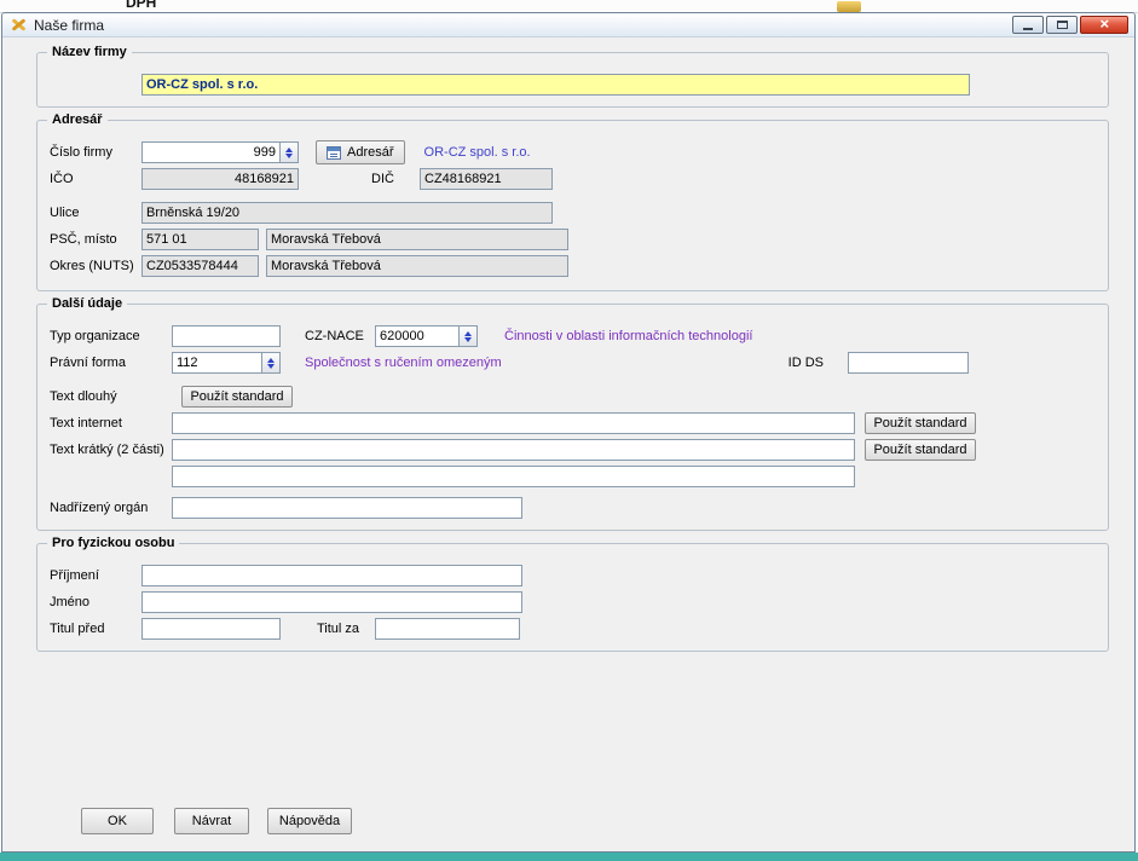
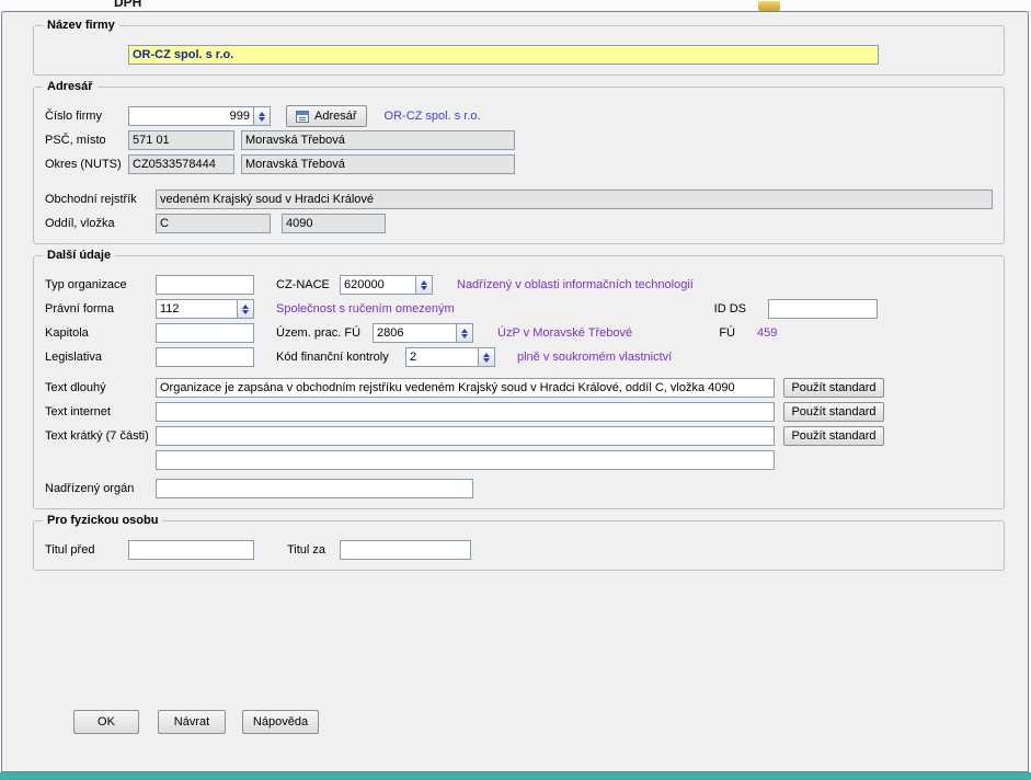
  DPH
- Naše firma
  Název firmy
  OR-CZ spol. s r.o.
  Adresář
  Číslo firmy
  999
  Adresář
  OR-CZ spol. s r.o.
- IČO
- 48168921
- DIČ
- CZ48168921
- Ulice
- Brněnská 19/20
  PSČ, místo
  571 01
  Moravská Třebová
  Okres (NUTS)
  CZ0533578444
  Moravská Třebová
+ Obchodní rejstřík
+ vedeném Krajský soud v Hradci Králové
+ Oddíl, vložka
+ C
+ 4090
  Další údaje
  Typ organizace
  CZ-NACE
  620000
- Činnosti v oblasti informačních technologií
+ Nadřízený v oblasti informačních technologií
  Právní forma
  112
  Společnost s ručením omezeným
  ID DS
+ Kapitola
+ Územ. prac. FÚ
+ 2806
+ ÚzP v Moravské Třebové
+ FÚ
+ 459
+ Legislativa
+ Kód finanční kontroly
+ 2
+ plně v soukromém vlastnictví
  Text dlouhý
+ Organizace je zapsána v obchodním rejstříku vedeném Krajský soud v Hradci Králové, oddíl C, vložka 4090
  Použít standard
  Text internet
  Použít standard
- Text krátký (2 části)
+ Text krátký (7 části)
  Použít standard
  Nadřízený orgán
  Pro fyzickou osobu
- Příjmení
- Jméno
  Titul před
  Titul za
  OK
  Návrat
  Nápověda
